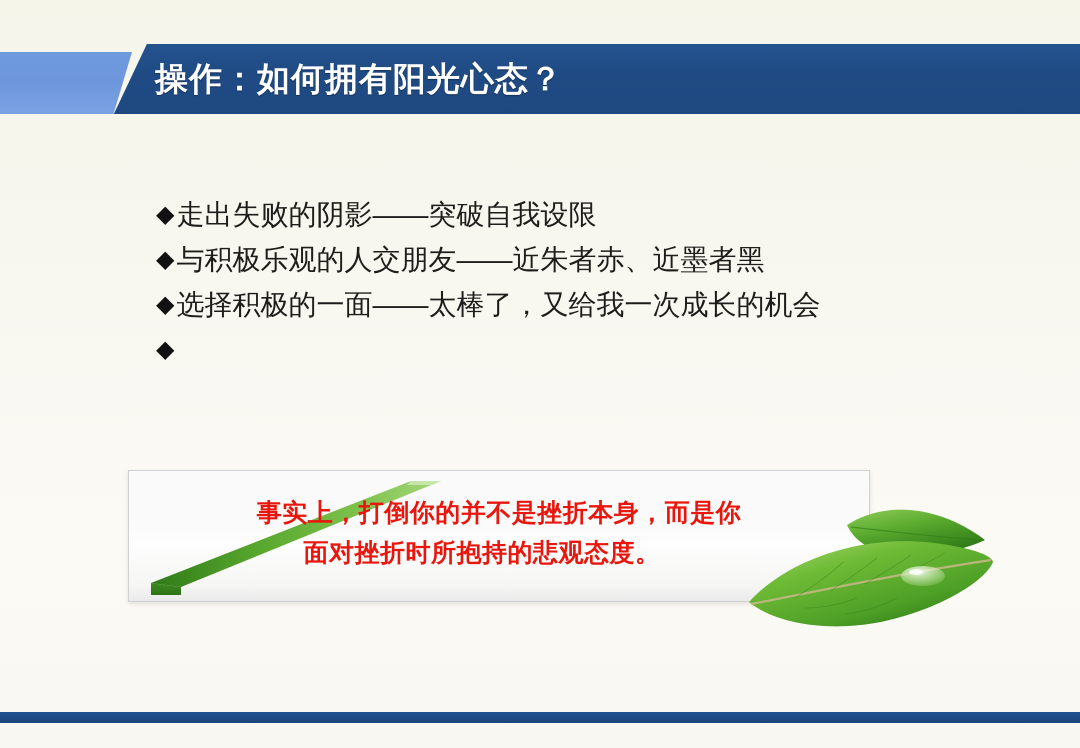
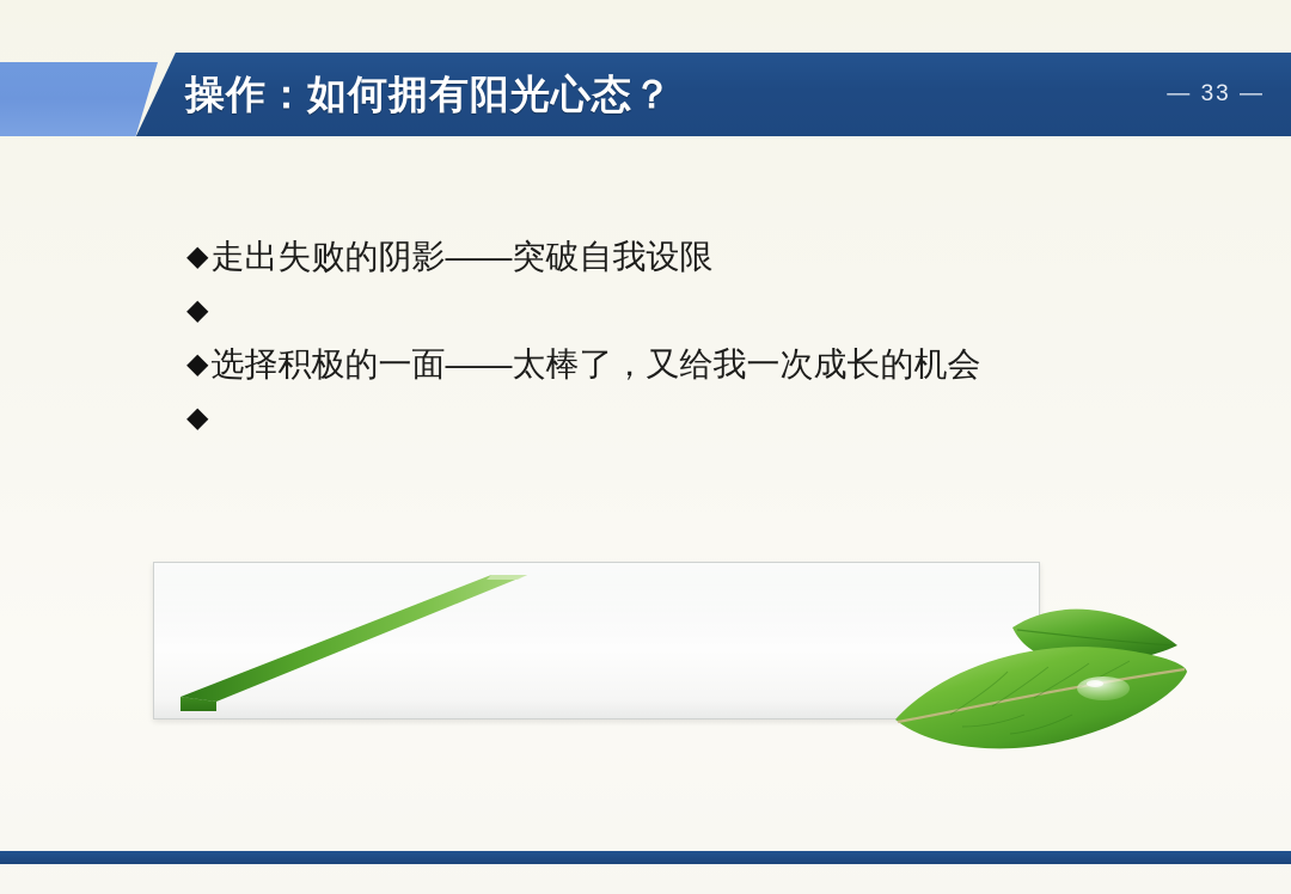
  操作：如何拥有阳光心态？
+ — 33 —
  ◆
  走出失败的阴影——突破自我设限
  ◆
- 与积极乐观的人交朋友——近朱者赤、近墨者黑
  ◆
  选择积极的一面——太棒了，又给我一次成长的机会
  ◆
- 事实上，打倒你的并不是挫折本身，而是你
- 面对挫折时所抱持的悲观态度。
